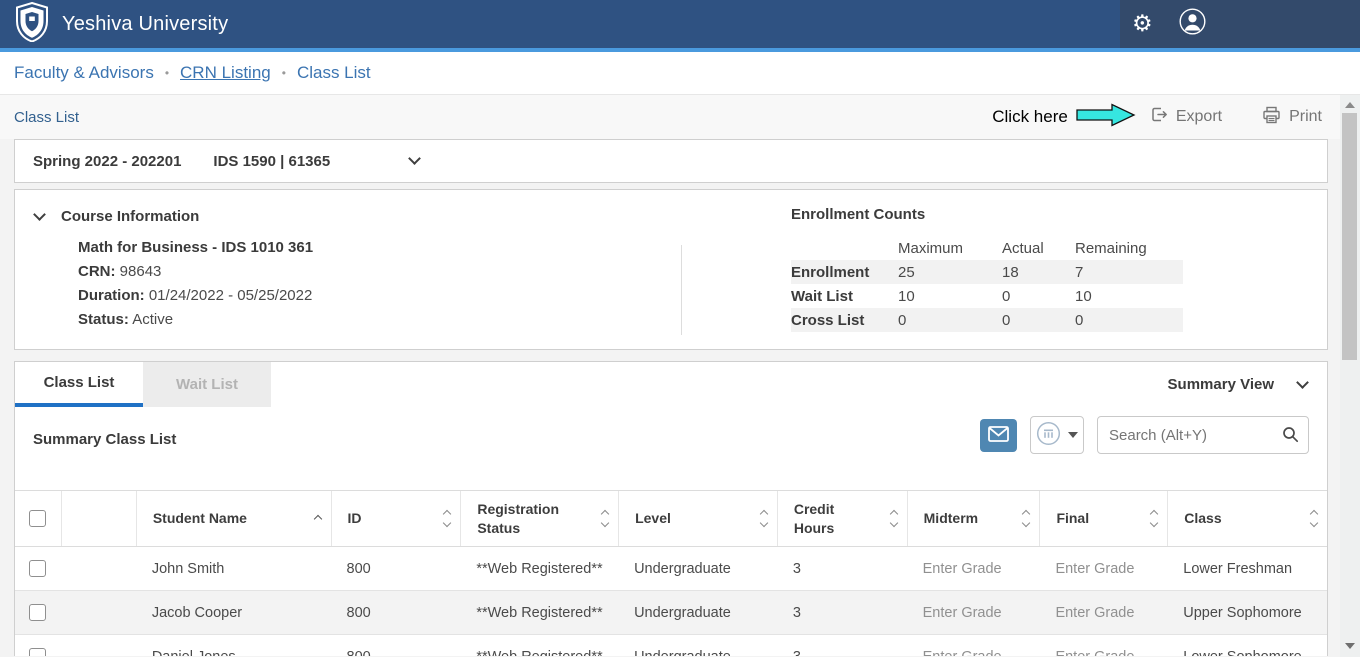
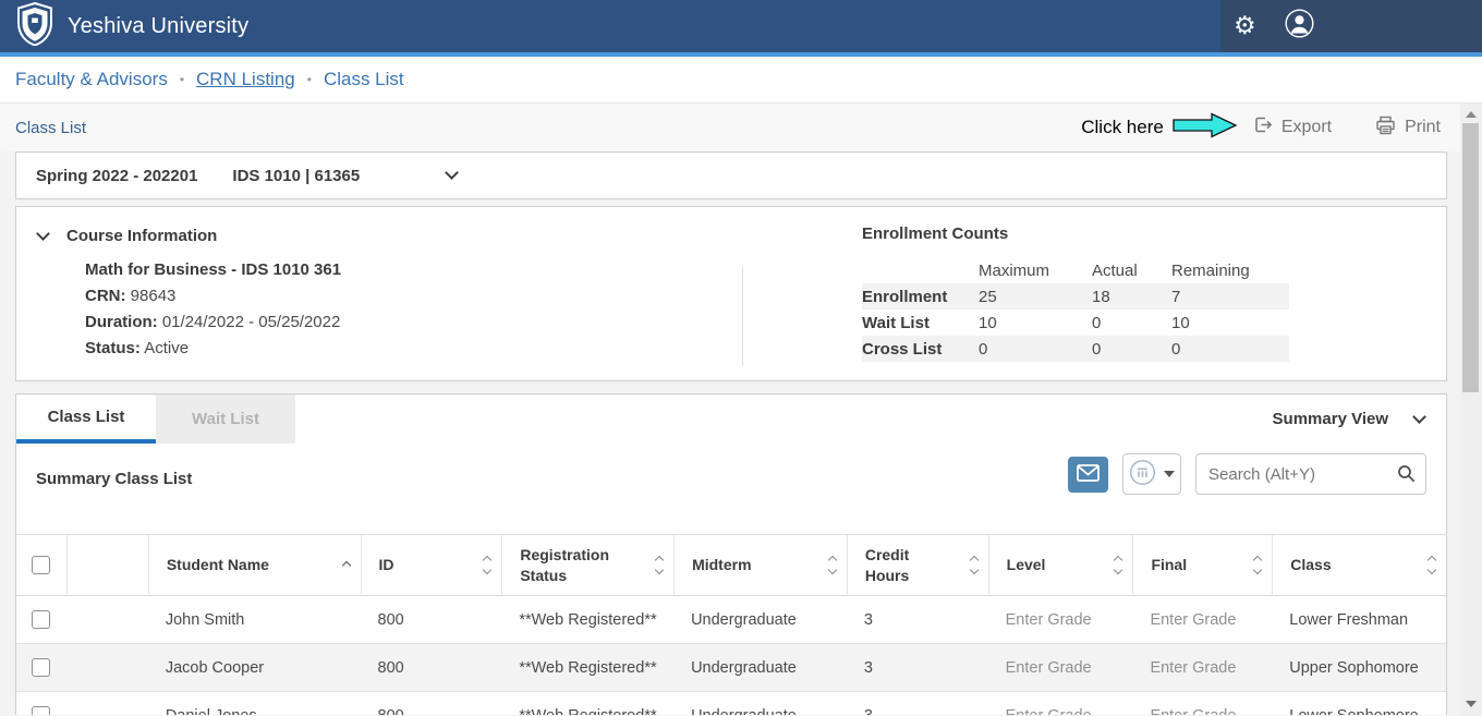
  Yeshiva University
  ⚙
  Faculty & Advisors
  •
  CRN Listing
  •
  Class List
  Class List
  Click here
  Export
  Print
  Spring 2022 - 202201
- IDS 1590 | 61365
+ IDS 1010 | 61365
  Course Information
  Math for Business - IDS 1010 361
  CRN: 98643
  Duration: 01/24/2022 - 05/25/2022
  Status: Active
  Enrollment Counts
  Maximum
  Actual
  Remaining
  Enrollment
  25
  18
  7
  Wait List
  10
  0
  10
  Cross List
  0
  0
  0
  Class List
  Wait List
  Summary View
  Summary Class List
  Search (Alt+Y)
  Student Name
  ID
  Registration Status
- Level
+ Midterm
  Credit Hours
- Midterm
+ Level
  Final
  Class
  John Smith
  800
  **Web Registered**
  Undergraduate
  3
  Enter Grade
  Enter Grade
  Lower Freshman
  Jacob Cooper
  800
  **Web Registered**
  Undergraduate
  3
  Enter Grade
  Enter Grade
  Upper Sophomore
